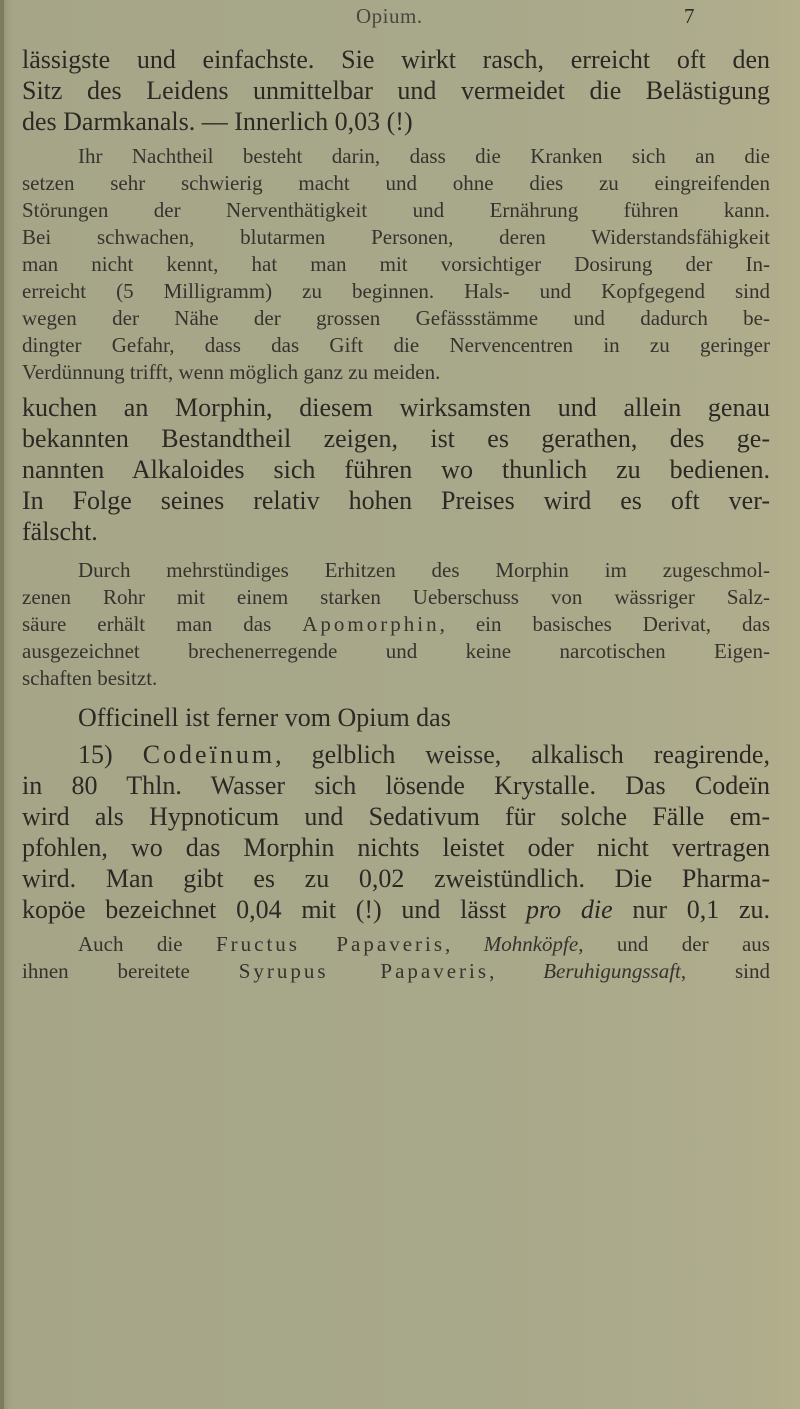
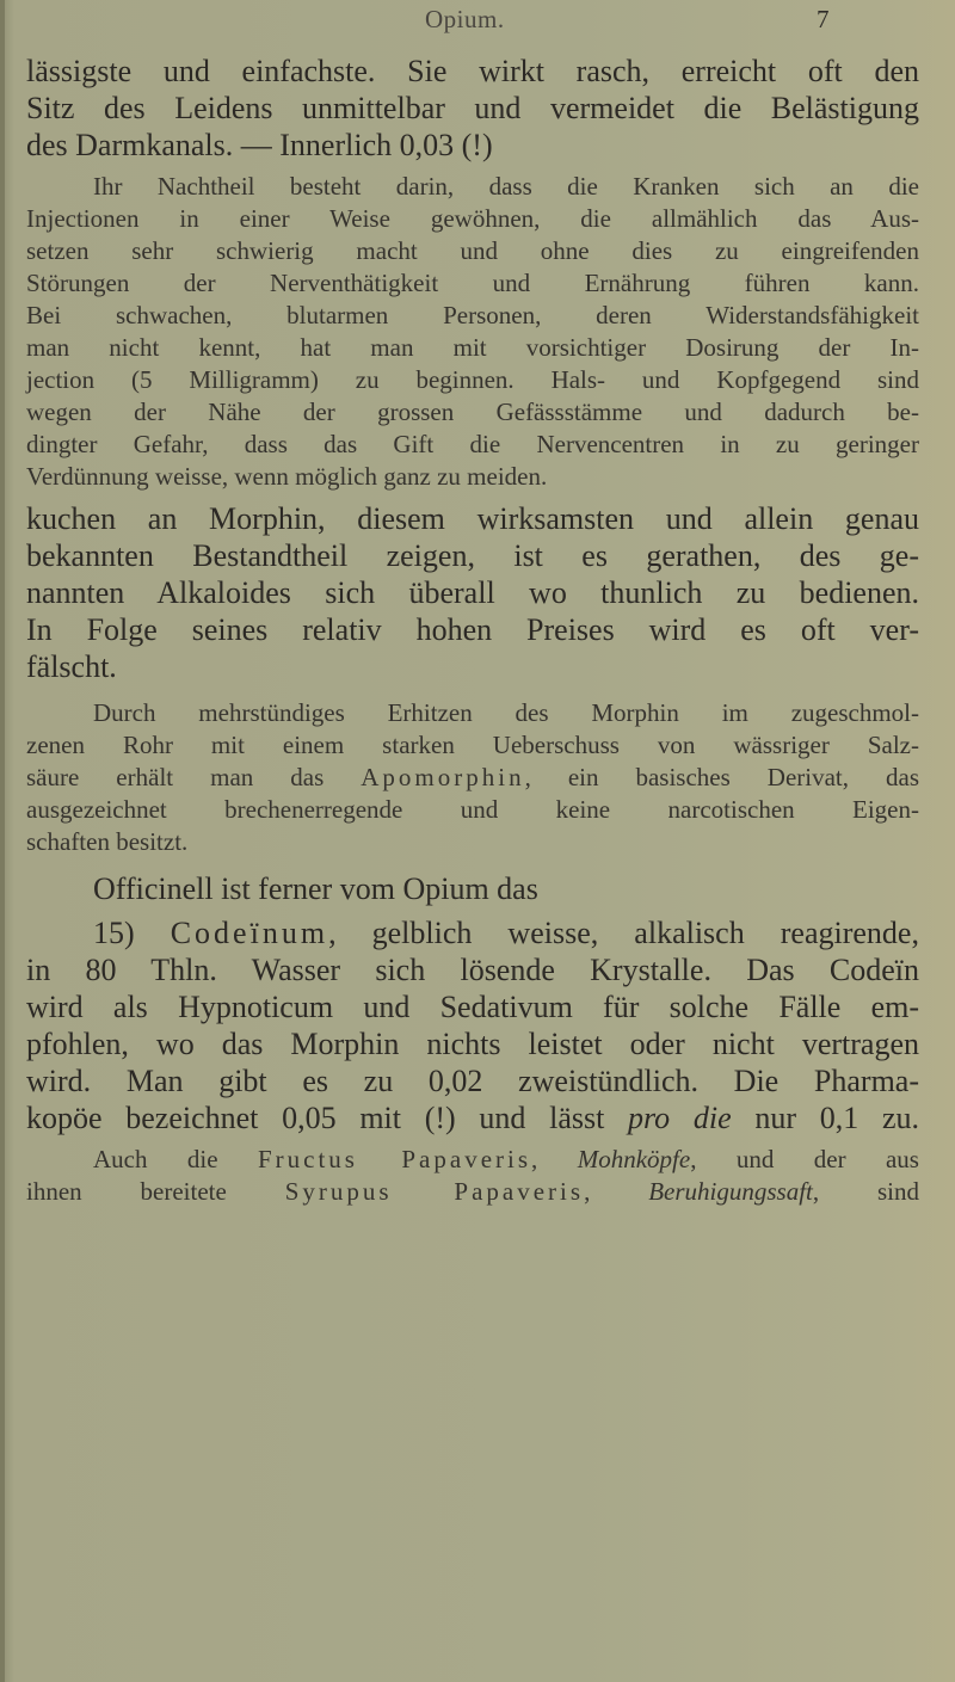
  Opium.
  7
  lässigste und einfachste. Sie wirkt rasch, erreicht oft den
  Sitz des Leidens unmittelbar und vermeidet die Belästigung
  des Darmkanals. — Innerlich 0,03 (!)
  Ihr Nachtheil besteht darin, dass die Kranken sich an die
+ Injectionen in einer Weise gewöhnen, die allmählich das Aus-
  setzen sehr schwierig macht und ohne dies zu eingreifenden
  Störungen der Nerventhätigkeit und Ernährung führen kann.
  Bei schwachen, blutarmen Personen, deren Widerstandsfähigkeit
  man nicht kennt, hat man mit vorsichtiger Dosirung der In-
- erreicht (5 Milligramm) zu beginnen. Hals- und Kopfgegend sind
+ jection (5 Milligramm) zu beginnen. Hals- und Kopfgegend sind
  wegen der Nähe der grossen Gefässstämme und dadurch be-
  dingter Gefahr, dass das Gift die Nervencentren in zu geringer
- Verdünnung trifft, wenn möglich ganz zu meiden.
+ Verdünnung weisse, wenn möglich ganz zu meiden.
  kuchen an Morphin, diesem wirksamsten und allein genau
  bekannten Bestandtheil zeigen, ist es gerathen, des ge-
- nannten Alkaloides sich führen wo thunlich zu bedienen.
+ nannten Alkaloides sich überall wo thunlich zu bedienen.
  In Folge seines relativ hohen Preises wird es oft ver-
  fälscht.
  Durch mehrstündiges Erhitzen des Morphin im zugeschmol-
  zenen Rohr mit einem starken Ueberschuss von wässriger Salz-
  säure erhält man das Apomorphin, ein basisches Derivat, das
  ausgezeichnet brechenerregende und keine narcotischen Eigen-
  schaften besitzt.
  Officinell ist ferner vom Opium das
  15) Codeïnum, gelblich weisse, alkalisch reagirende,
  in 80 Thln. Wasser sich lösende Krystalle. Das Codeïn
  wird als Hypnoticum und Sedativum für solche Fälle em-
  pfohlen, wo das Morphin nichts leistet oder nicht vertragen
  wird. Man gibt es zu 0,02 zweistündlich. Die Pharma-
- kopöe bezeichnet 0,04 mit (!) und lässt pro die nur 0,1 zu.
+ kopöe bezeichnet 0,05 mit (!) und lässt pro die nur 0,1 zu.
  Auch die Fructus Papaveris, Mohnköpfe, und der aus
  ihnen bereitete Syrupus Papaveris, Beruhigungssaft, sind
